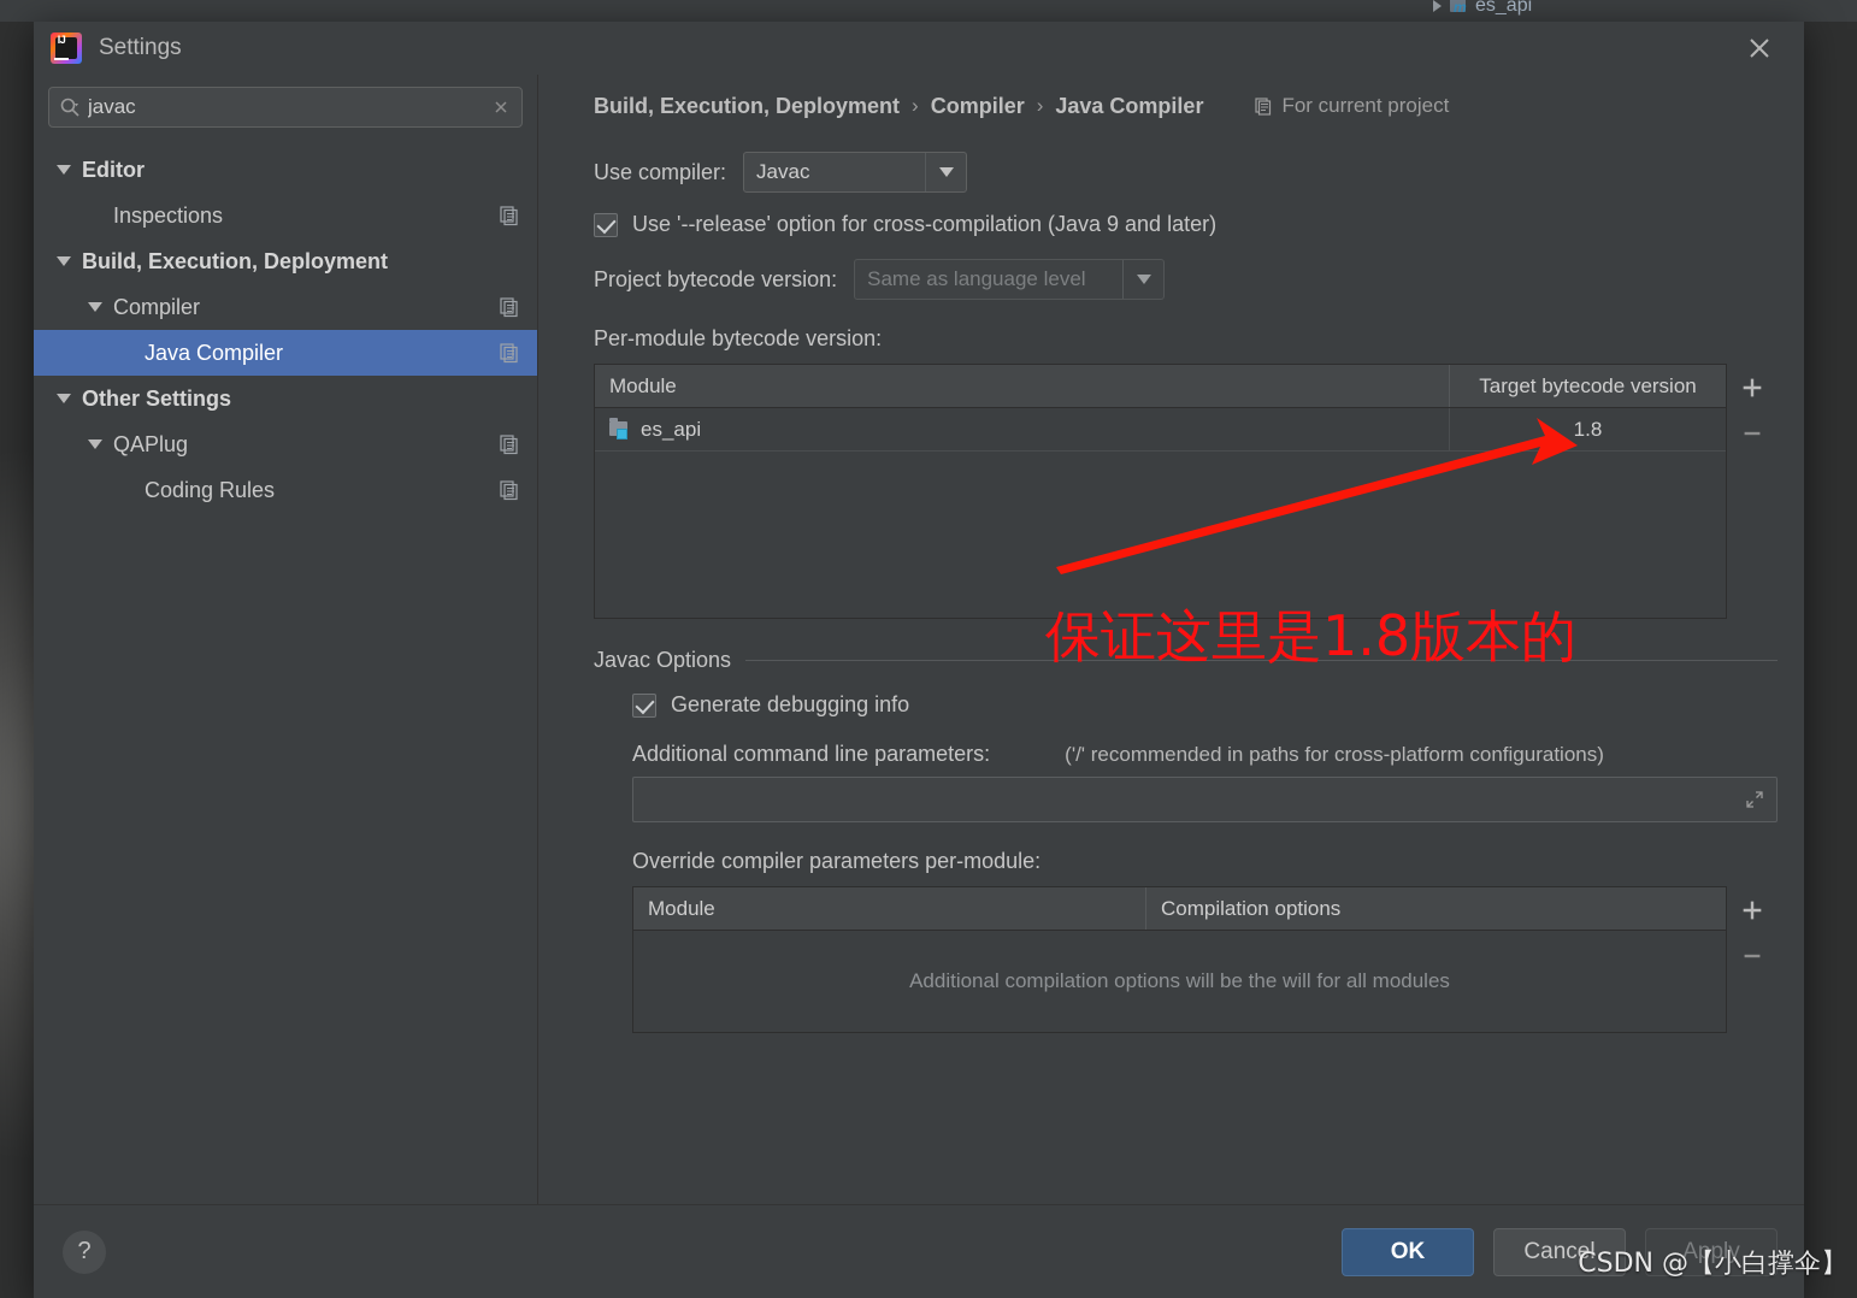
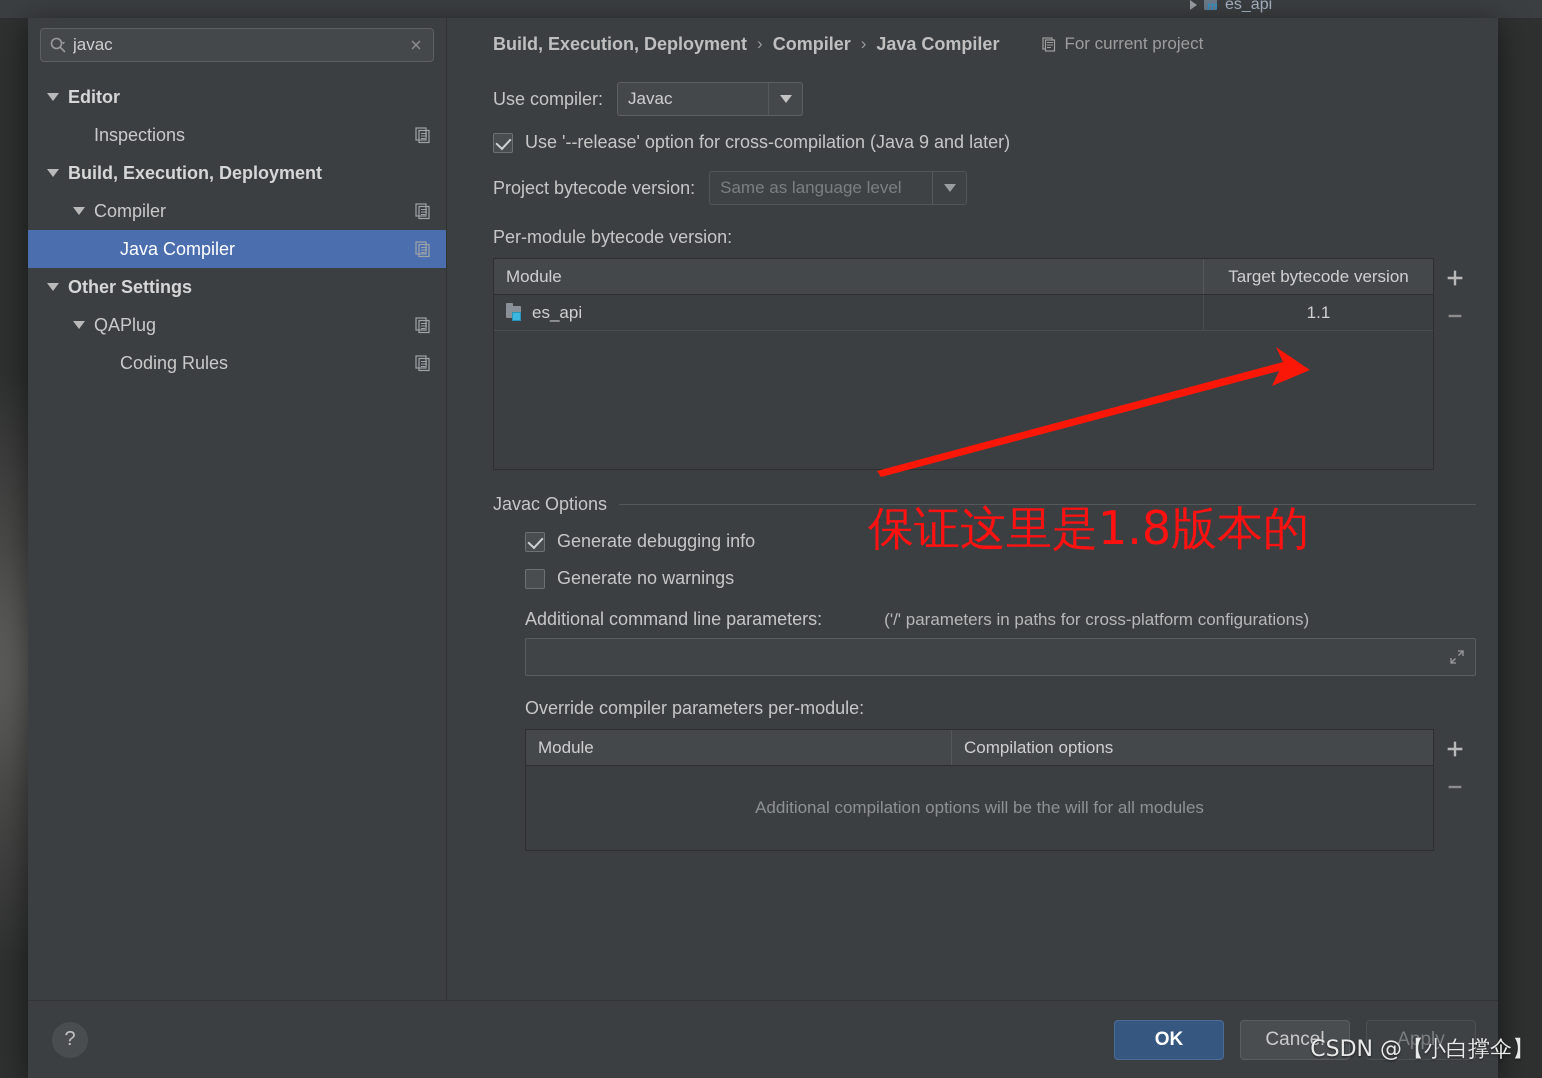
  m
  es_api
- IJ
- Settings
  javac
  Editor
  Inspections
  Build, Execution, Deployment
  Compiler
  Java Compiler
  Other Settings
  QAPlug
  Coding Rules
  Build, Execution, Deployment
  ›
  Compiler
  ›
  Java Compiler
  For current project
  Use compiler:
  Javac
  Use '--release' option for cross-compilation (Java 9 and later)
  Project bytecode version:
  Same as language level
  Per-module bytecode version:
  Module
  Target bytecode version
  es_api
- 1.8
+ 1.1
  Javac Options
  Generate debugging info
+ Generate no warnings
  Additional command line parameters:
- ('/' recommended in paths for cross-platform configurations)
+ ('/' parameters in paths for cross-platform configurations)
  Override compiler parameters per-module:
  Module
  Compilation options
  Additional compilation options will be the will for all modules
  ?
  OK
  Cancel
  Apply
  保证这里是1.8版本的
  CSDN @【小白撑伞】
